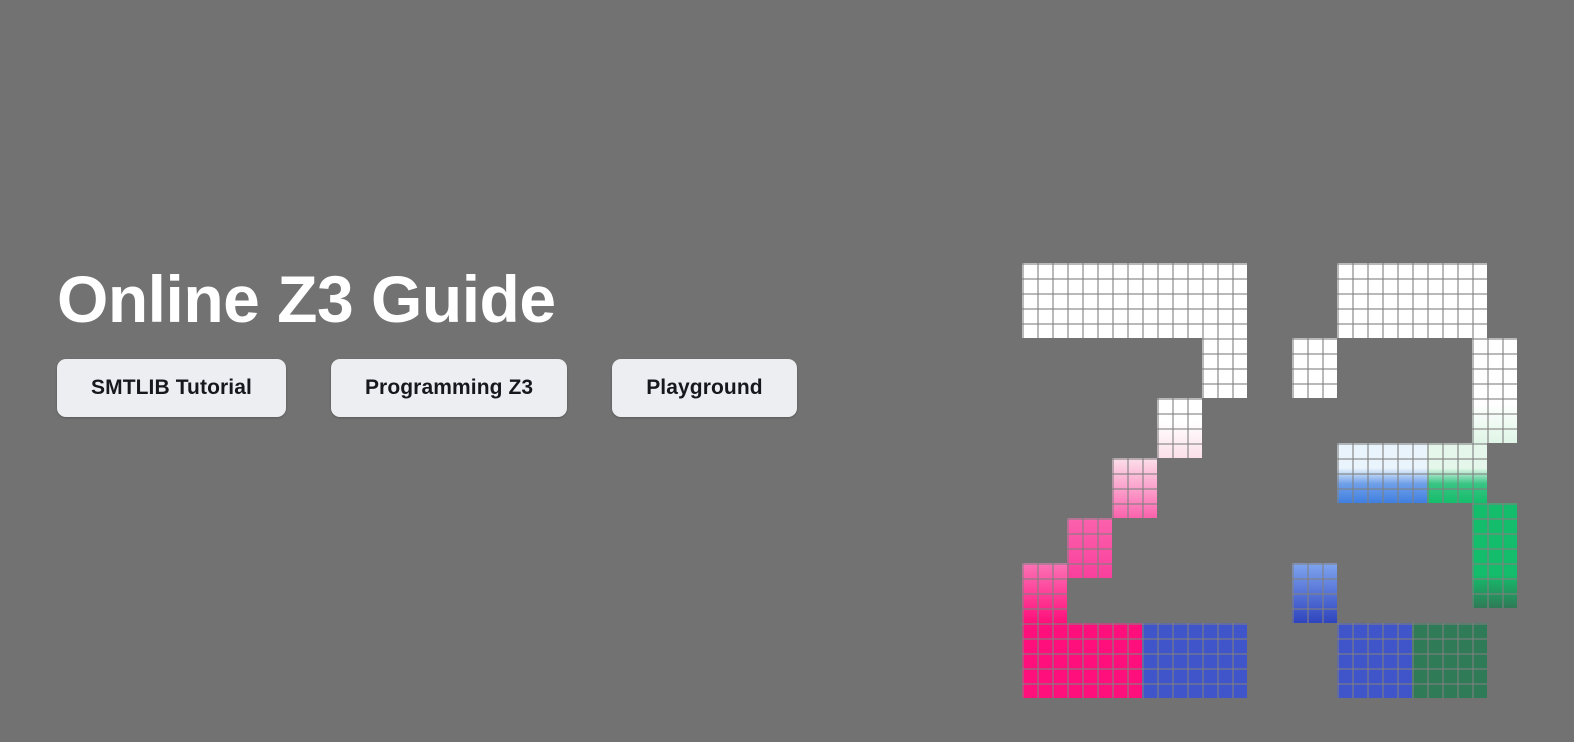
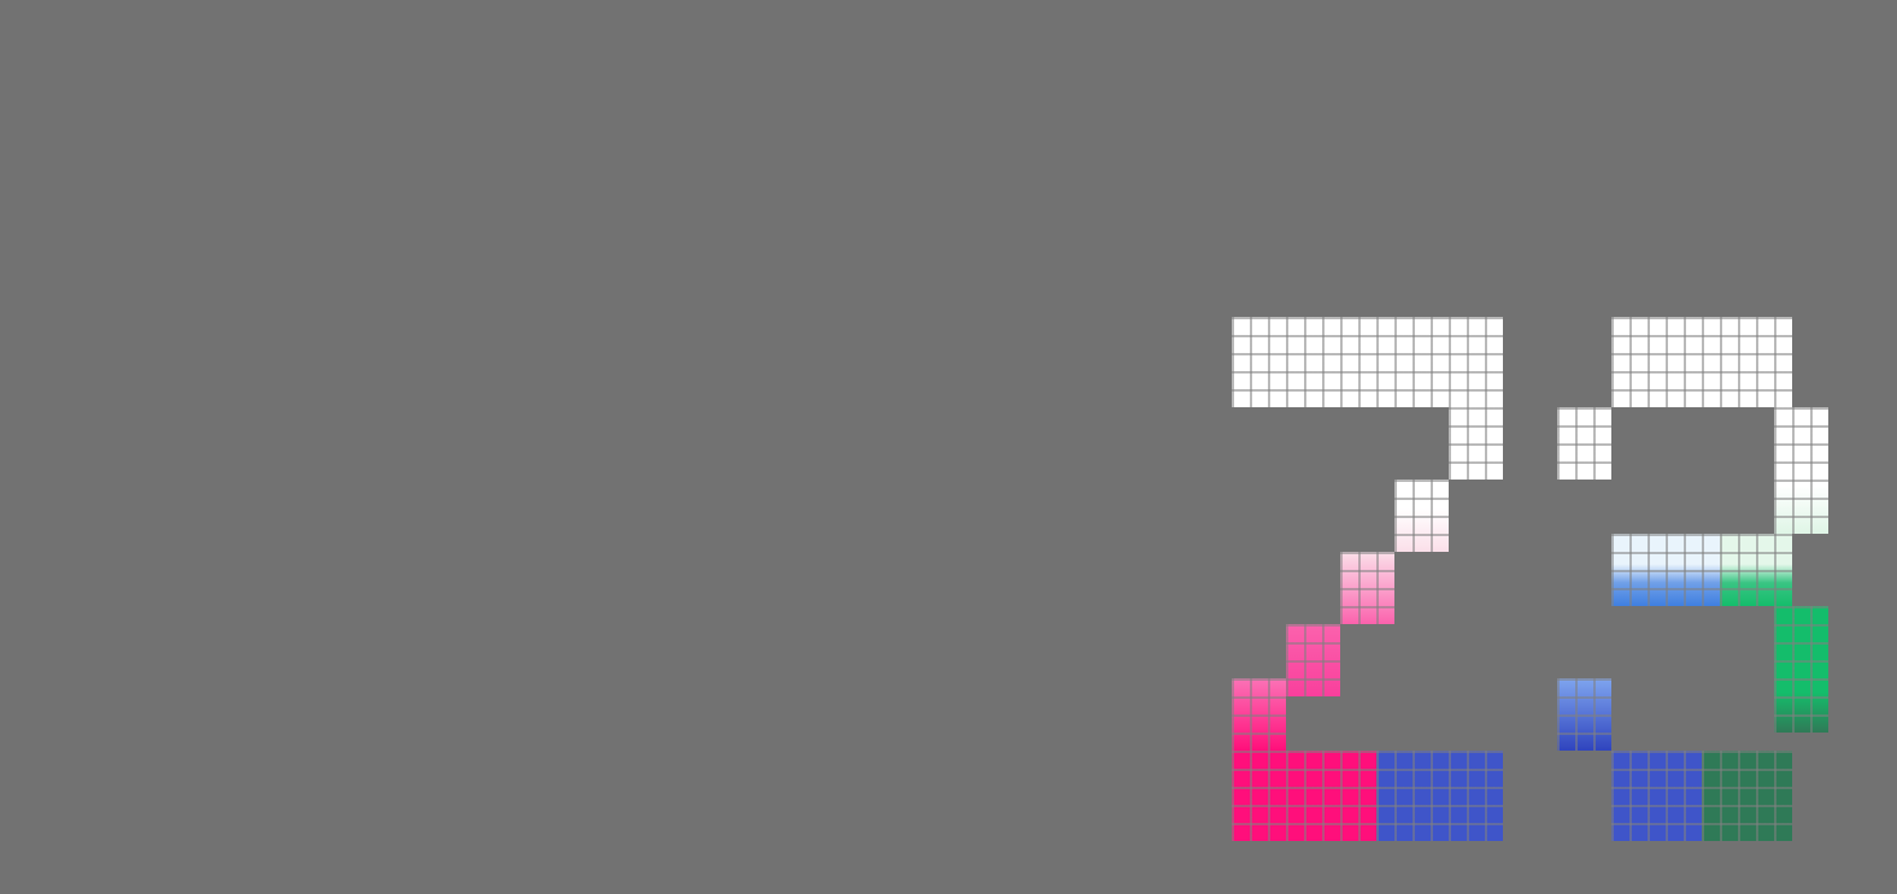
- Online Z3 Guide
- SMTLIB Tutorial
- Programming Z3
- Playground
